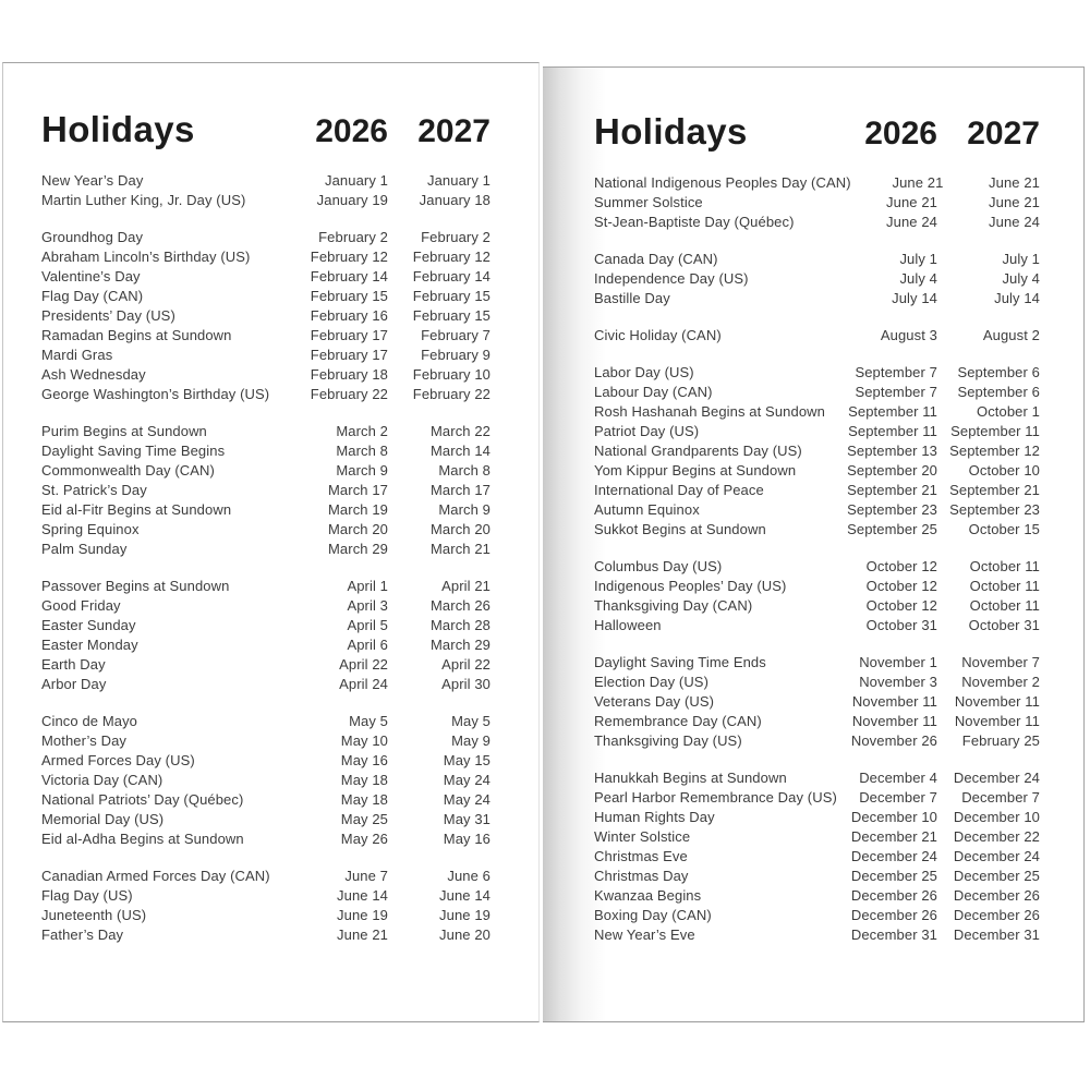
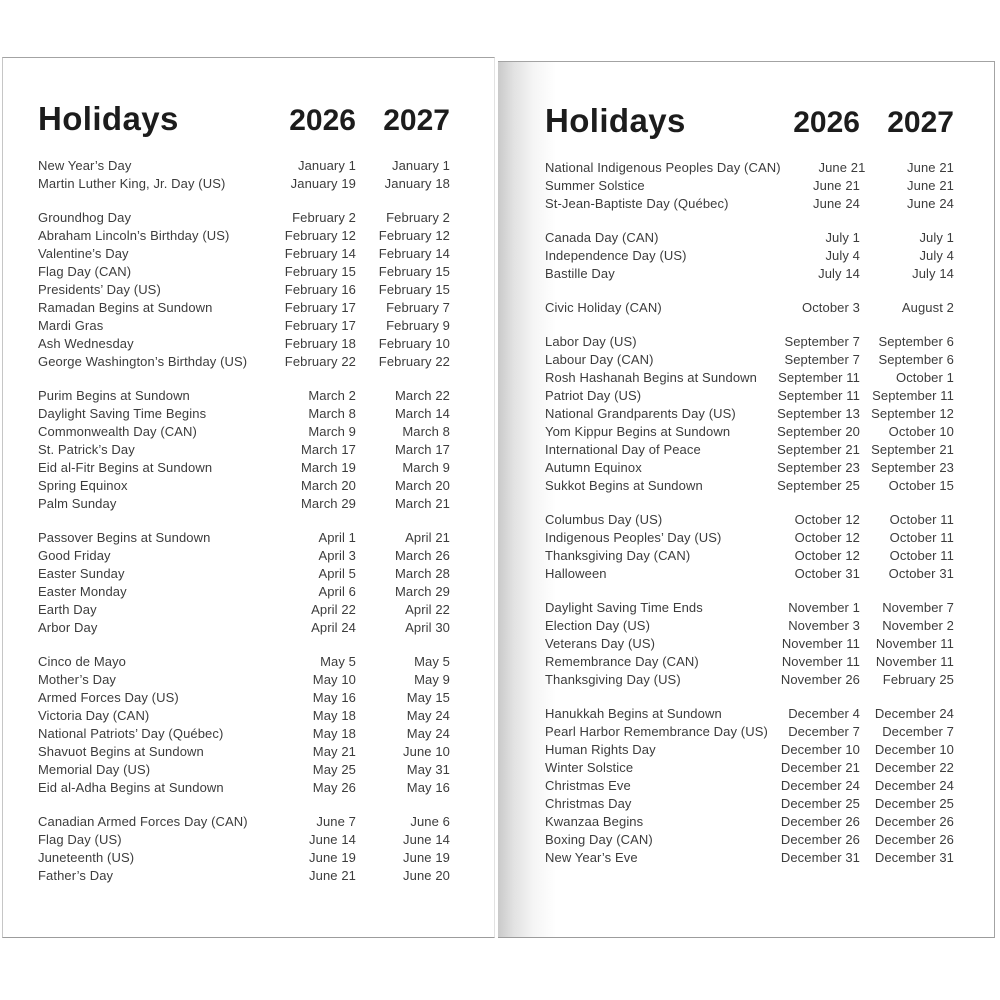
  Holidays
  2026
  2027
  New Year’s Day
  January 1
  January 1
  Martin Luther King, Jr. Day (US)
  January 19
  January 18
  Groundhog Day
  February 2
  February 2
  Abraham Lincoln’s Birthday (US)
  February 12
  February 12
  Valentine’s Day
  February 14
  February 14
  Flag Day (CAN)
  February 15
  February 15
  Presidents’ Day (US)
  February 16
  February 15
  Ramadan Begins at Sundown
  February 17
  February 7
  Mardi Gras
  February 17
  February 9
  Ash Wednesday
  February 18
  February 10
  George Washington’s Birthday (US)
  February 22
  February 22
  Purim Begins at Sundown
  March 2
  March 22
  Daylight Saving Time Begins
  March 8
  March 14
  Commonwealth Day (CAN)
  March 9
  March 8
  St. Patrick’s Day
  March 17
  March 17
  Eid al-Fitr Begins at Sundown
  March 19
  March 9
  Spring Equinox
  March 20
  March 20
  Palm Sunday
  March 29
  March 21
  Passover Begins at Sundown
  April 1
  April 21
  Good Friday
  April 3
  March 26
  Easter Sunday
  April 5
  March 28
  Easter Monday
  April 6
  March 29
  Earth Day
  April 22
  April 22
  Arbor Day
  April 24
  April 30
  Cinco de Mayo
  May 5
  May 5
  Mother’s Day
  May 10
  May 9
  Armed Forces Day (US)
  May 16
  May 15
  Victoria Day (CAN)
  May 18
  May 24
  National Patriots’ Day (Québec)
  May 18
  May 24
+ Shavuot Begins at Sundown
+ May 21
+ June 10
  Memorial Day (US)
  May 25
  May 31
  Eid al-Adha Begins at Sundown
  May 26
  May 16
  Canadian Armed Forces Day (CAN)
  June 7
  June 6
  Flag Day (US)
  June 14
  June 14
  Juneteenth (US)
  June 19
  June 19
  Father’s Day
  June 21
  June 20
  Holidays
  2026
  2027
  National Indigenous Peoples Day (CAN)
  June 21
  June 21
  Summer Solstice
  June 21
  June 21
  St-Jean-Baptiste Day (Québec)
  June 24
  June 24
  Canada Day (CAN)
  July 1
  July 1
  Independence Day (US)
  July 4
  July 4
  Bastille Day
  July 14
  July 14
  Civic Holiday (CAN)
- August 3
+ October 3
  August 2
  Labor Day (US)
  September 7
  September 6
  Labour Day (CAN)
  September 7
  September 6
  Rosh Hashanah Begins at Sundown
  September 11
  October 1
  Patriot Day (US)
  September 11
  September 11
  National Grandparents Day (US)
  September 13
  September 12
  Yom Kippur Begins at Sundown
  September 20
  October 10
  International Day of Peace
  September 21
  September 21
  Autumn Equinox
  September 23
  September 23
  Sukkot Begins at Sundown
  September 25
  October 15
  Columbus Day (US)
  October 12
  October 11
  Indigenous Peoples’ Day (US)
  October 12
  October 11
  Thanksgiving Day (CAN)
  October 12
  October 11
  Halloween
  October 31
  October 31
  Daylight Saving Time Ends
  November 1
  November 7
  Election Day (US)
  November 3
  November 2
  Veterans Day (US)
  November 11
  November 11
  Remembrance Day (CAN)
  November 11
  November 11
  Thanksgiving Day (US)
  November 26
  February 25
  Hanukkah Begins at Sundown
  December 4
  December 24
  Pearl Harbor Remembrance Day (US)
  December 7
  December 7
  Human Rights Day
  December 10
  December 10
  Winter Solstice
  December 21
  December 22
  Christmas Eve
  December 24
  December 24
  Christmas Day
  December 25
  December 25
  Kwanzaa Begins
  December 26
  December 26
  Boxing Day (CAN)
  December 26
  December 26
  New Year’s Eve
  December 31
  December 31
